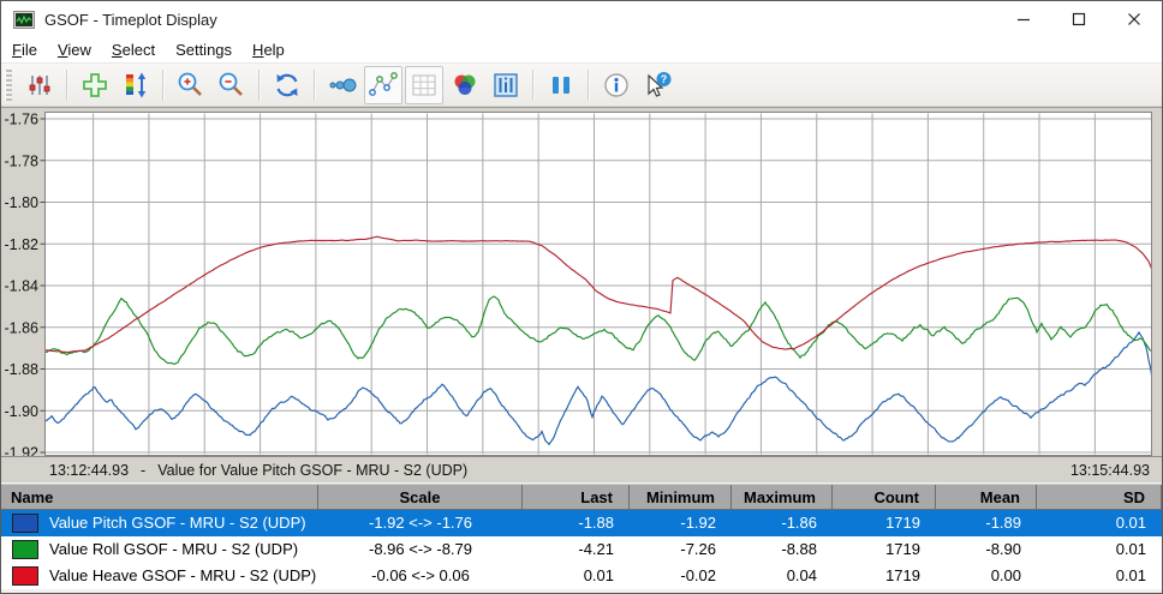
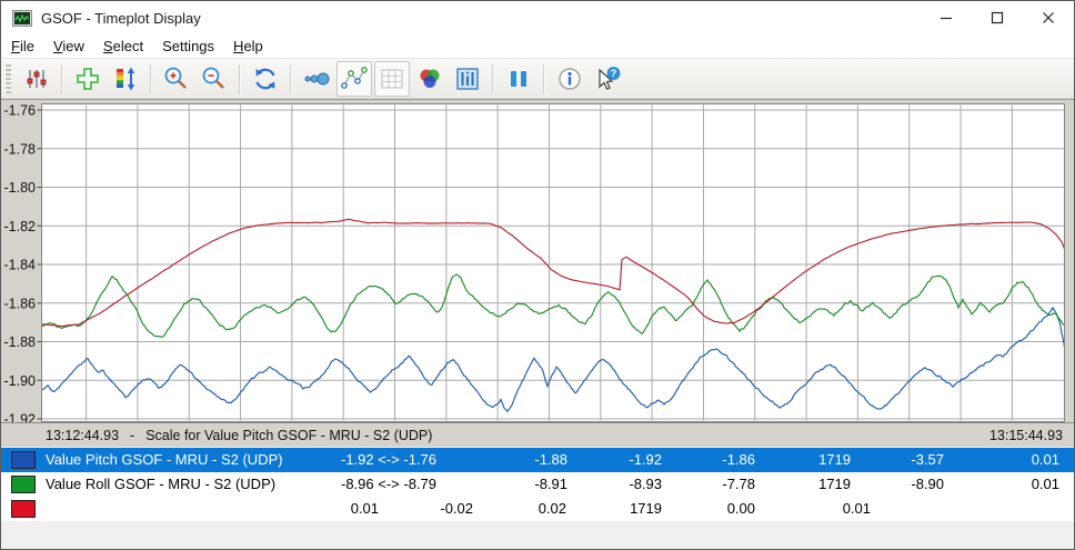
  GSOF - Timeplot Display
  File
  View
  Select
  Settings
  Help
  ?
  -1.76
  -1.78
  -1.80
  -1.82
  -1.84
  -1.86
  -1.88
  -1.90
  -1.92
- 13:12:44.93 - Value for Value Pitch GSOF - MRU - S2 (UDP)
+ 13:12:44.93 - Scale for Value Pitch GSOF - MRU - S2 (UDP)
  13:15:44.93
- Name
- Scale
- Last
- Minimum
- Maximum
- Count
- Mean
- SD
  Value Pitch GSOF - MRU - S2 (UDP)
  -1.92 <-> -1.76
  -1.88
  -1.92
  -1.86
  1719
- -1.89
+ -3.57
  0.01
  Value Roll GSOF - MRU - S2 (UDP)
  -8.96 <-> -8.79
- -4.21
+ -8.91
- -7.26
+ -8.93
- -8.88
+ -7.78
  1719
  -8.90
  0.01
- Value Heave GSOF - MRU - S2 (UDP)
- -0.06 <-> 0.06
  0.01
  -0.02
- 0.04
+ 0.02
  1719
  0.00
  0.01
